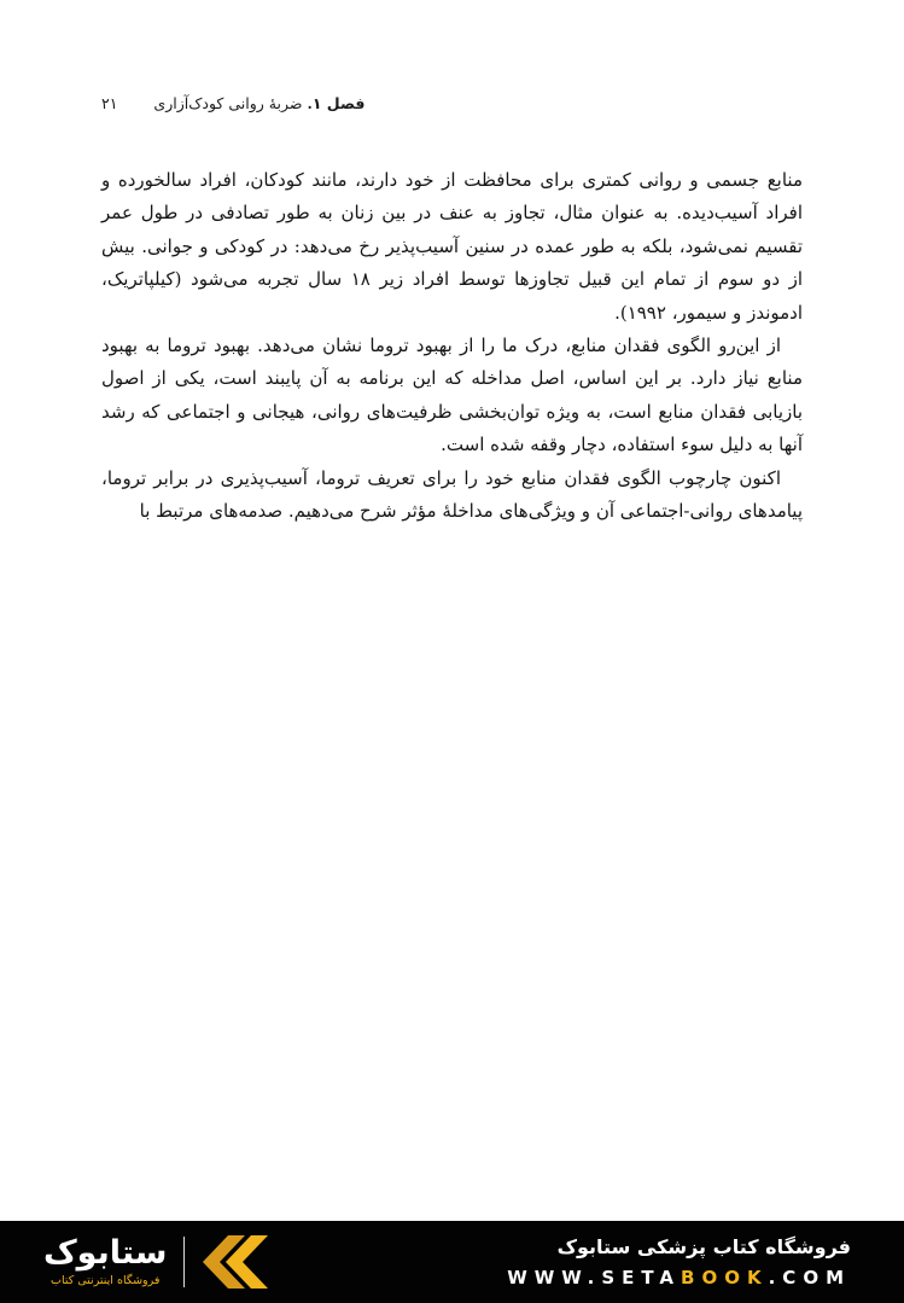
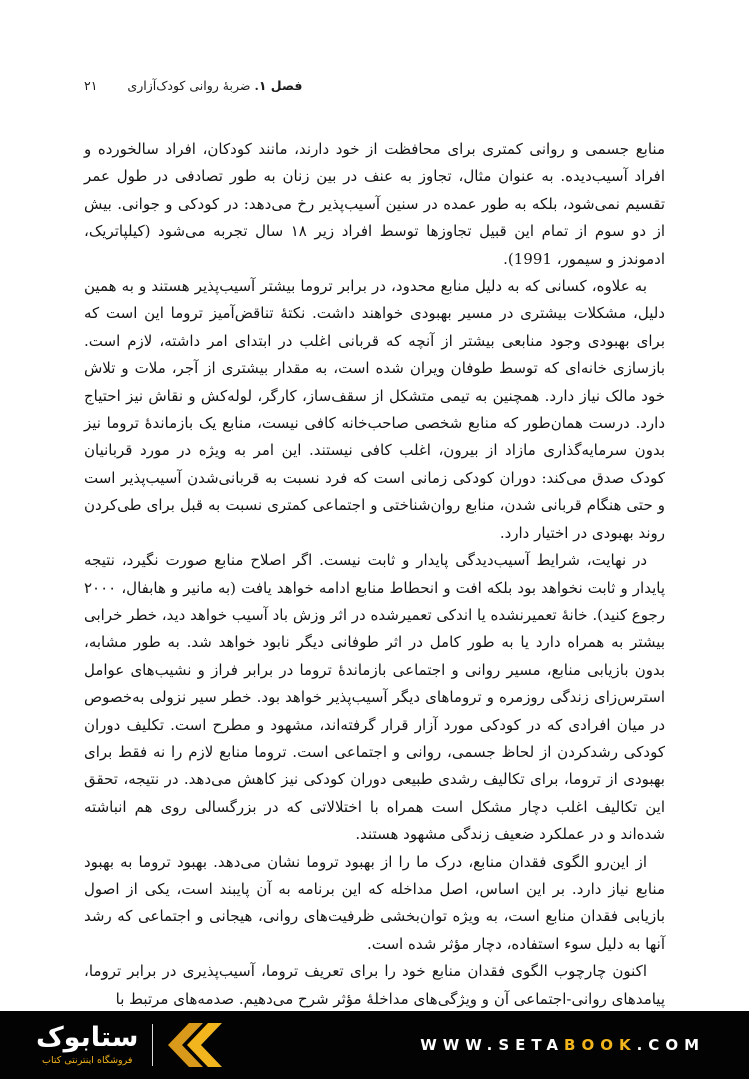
  فصل ۱. ضربهٔ روانی کودک‌آزاری ۲۱
- منابع جسمی و روانی کمتری برای محافظت از خود دارند، مانند کودکان، افراد سالخورده و افراد آسیب‌دیده. به عنوان مثال، تجاوز به عنف در بین زنان به طور تصادفی در طول عمر تقسیم نمی‌شود، بلکه به طور عمده در سنین آسیب‌پذیر رخ می‌دهد: در کودکی و جوانی. بیش از دو سوم از تمام این قبیل تجاوزها توسط افراد زیر ۱۸ سال تجربه می‌شود (کیلپاتریک، ادموندز و سیمور، ۱۹۹۲).
+ منابع جسمی و روانی کمتری برای محافظت از خود دارند، مانند کودکان، افراد سالخورده و افراد آسیب‌دیده. به عنوان مثال، تجاوز به عنف در بین زنان به طور تصادفی در طول عمر تقسیم نمی‌شود، بلکه به طور عمده در سنین آسیب‌پذیر رخ می‌دهد: در کودکی و جوانی. بیش از دو سوم از تمام این قبیل تجاوزها توسط افراد زیر ۱۸ سال تجربه می‌شود (کیلپاتریک، ادموندز و سیمور، 1991).
+ به علاوه، کسانی که به دلیل منابع محدود، در برابر تروما بیشتر آسیب‌پذیر هستند و به همین دلیل، مشکلات بیشتری در مسیر بهبودی خواهند داشت. نکتهٔ تناقض‌آمیز تروما این است که برای بهبودی وجود منابعی بیشتر از آنچه که قربانی اغلب در ابتدای امر داشته، لازم است. بازسازی خانه‌ای که توسط طوفان ویران شده است، به مقدار بیشتری از آجر، ملات و تلاش خود مالک نیاز دارد. همچنین به تیمی متشکل از سقف‌ساز، کارگر، لوله‌کش و نقاش نیز احتیاج دارد. درست همان‌طور که منابع شخصی صاحب‌خانه کافی نیست، منابع یک بازماندهٔ تروما نیز بدون سرمایه‌گذاری مازاد از بیرون، اغلب کافی نیستند. این امر به ویژه در مورد قربانیان کودک صدق می‌کند: دوران کودکی زمانی است که فرد نسبت به قربانی‌شدن آسیب‌پذیر است و حتی هنگام قربانی شدن، منابع روان‌شناختی و اجتماعی کمتری نسبت به قبل برای طی‌کردن روند بهبودی در اختیار دارد.
+ در نهایت، شرایط آسیب‌دیدگی پایدار و ثابت نیست. اگر اصلاح منابع صورت نگیرد، نتیجه پایدار و ثابت نخواهد بود بلکه افت و انحطاط منابع ادامه خواهد یافت (به مانیر و هابفال، ۲۰۰۰ رجوع کنید). خانهٔ تعمیرنشده یا اندکی تعمیرشده در اثر وزش باد آسیب خواهد دید، خطر خرابی بیشتر به همراه دارد یا به طور کامل در اثر طوفانی دیگر نابود خواهد شد. به طور مشابه، بدون بازیابی منابع، مسیر روانی و اجتماعی بازماندهٔ تروما در برابر فراز و نشیب‌های عوامل استرس‌زای زندگی روزمره و تروماهای دیگر آسیب‌پذیر خواهد بود. خطر سیر نزولی به‌خصوص در میان افرادی که در کودکی مورد آزار قرار گرفته‌اند، مشهود و مطرح است. تکلیف دوران کودکی رشدکردن از لحاظ جسمی، روانی و اجتماعی است. تروما منابع لازم را نه فقط برای بهبودی از تروما، برای تکالیف رشدی طبیعی دوران کودکی نیز کاهش می‌دهد. در نتیجه، تحقق این تکالیف اغلب دچار مشکل است همراه با اختلالاتی که در بزرگسالی روی هم انباشته شده‌اند و در عملکرد ضعیف زندگی مشهود هستند.
- از این‌رو الگوی فقدان منابع، درک ما را از بهبود تروما نشان می‌دهد. بهبود تروما به بهبود منابع نیاز دارد. بر این اساس، اصل مداخله که این برنامه به آن پایبند است، یکی از اصول بازیابی فقدان منابع است، به ویژه توان‌بخشی ظرفیت‌های روانی، هیجانی و اجتماعی که رشد آنها به دلیل سوء استفاده، دچار وقفه شده است.
+ از این‌رو الگوی فقدان منابع، درک ما را از بهبود تروما نشان می‌دهد. بهبود تروما به بهبود منابع نیاز دارد. بر این اساس، اصل مداخله که این برنامه به آن پایبند است، یکی از اصول بازیابی فقدان منابع است، به ویژه توان‌بخشی ظرفیت‌های روانی، هیجانی و اجتماعی که رشد آنها به دلیل سوء استفاده، دچار مؤثر شده است.
  اکنون چارچوب الگوی فقدان منابع خود را برای تعریف تروما، آسیب‌پذیری در برابر تروما، پیامدهای روانی-اجتماعی آن و ویژگی‌های مداخلهٔ مؤثر شرح می‌دهیم. صدمه‌های مرتبط با
  ستابوک
  فروشگاه اینترنتی کتاب
- فروشگاه کتاب پزشکی ستابوک
  WWW.SETABOOK.COM
